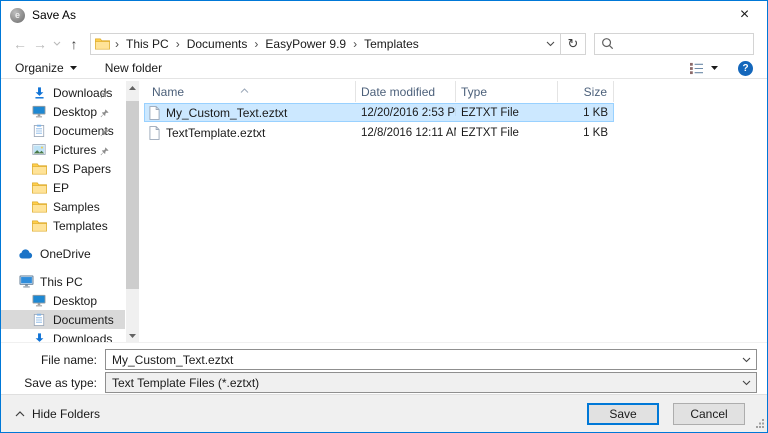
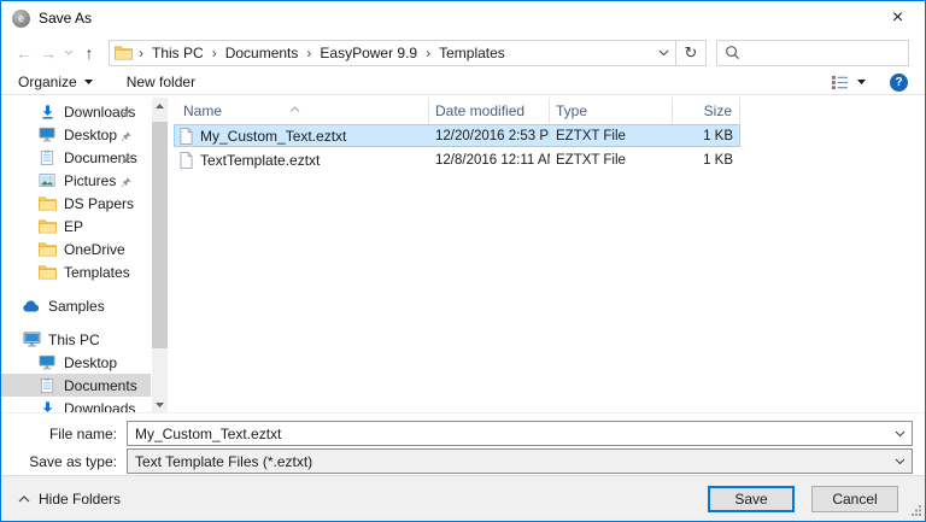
  e
  Save As
  ×
  ←
  →
  ↑
  ›
  This PC
  ›
  Documents
  ›
  EasyPower 9.9
  ›
  Templates
  ↻
  Organize
  New folder
  ?
  Downloads
  Desktop
  Documens
  Pictures
  DS Papers
  EP
- Samples
+ OneDrive
  Templates
- OneDrive
+ Samples
  This PC
  Desktop
  Documents
  Downloads
  Name
  Date modified
  Type
  Size
  My_Custom_Text.eztxt
  12/20/2016 2:53 P
  EZTXT File
  1 KB
  TextTemplate.eztxt
  12/8/2016 12:11 A
  EZTXT File
  1 KB
  File name:
  My_Custom_Text.eztxt
  Save as type:
  Text Template Files (*.eztxt)
  Hide Folders
  Save
  Cancel
